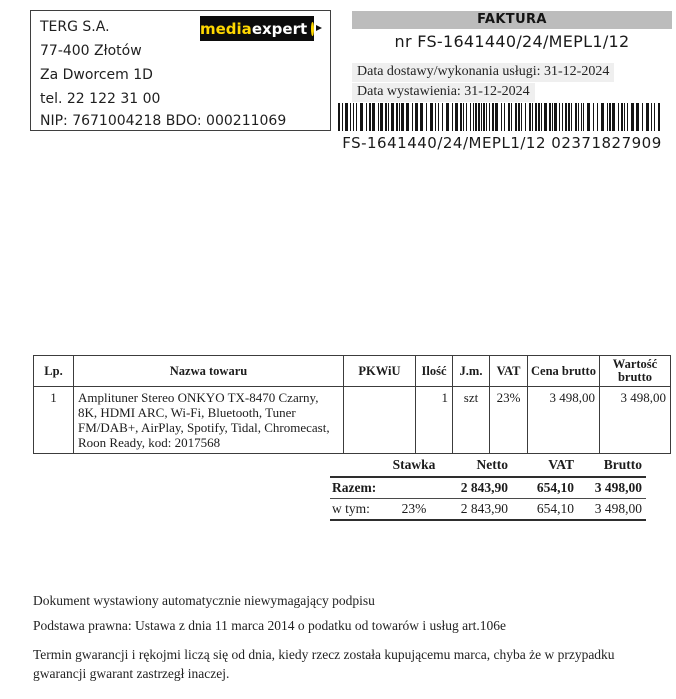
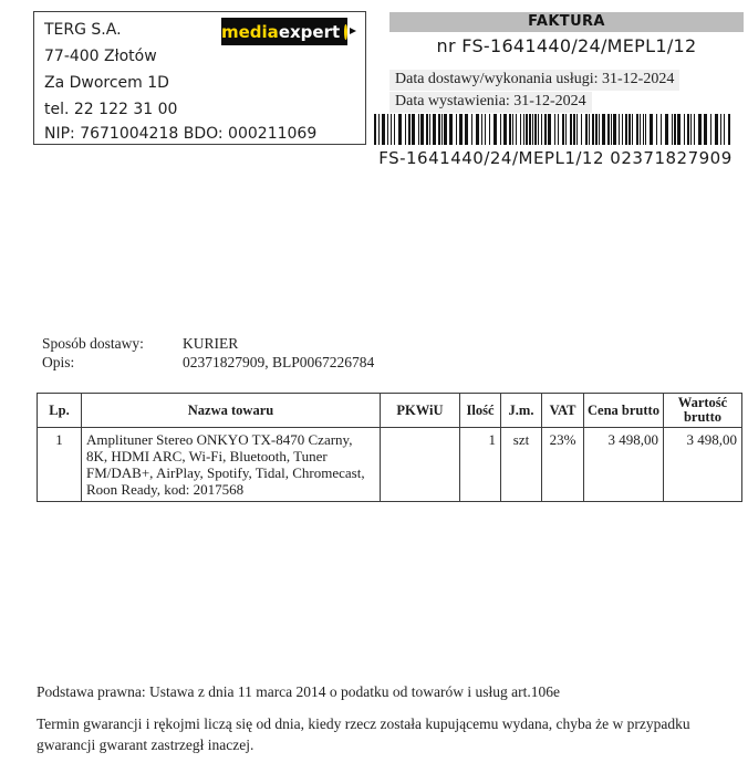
  TERG S.A.
  77-400 Złotów
  Za Dworcem 1D
  tel. 22 122 31 00
  NIP: 7671004218 BDO: 000211069
  media
  expert
  FAKTURA
  nr FS-1641440/24/MEPL1/12
  Data dostawy/wykonania usługi: 31-12-2024
  Data wystawienia: 31-12-2024
  FS-1641440/24/MEPL1/12 02371827909
+ Sposób dostawy:
+ KURIER
+ Opis:
+ 02371827909, BLP0067226784
  Lp.	Nazwa towaru	PKWiU	Ilość	J.m.	VAT	Cena brutto	Wartość brutto
  1	Amplituner Stereo ONKYO TX-8470 Czarny, 8K, HDMI ARC, Wi-Fi, Bluetooth, Tuner FM/DAB+, AirPlay, Spotify, Tidal, Chromecast, Roon Ready, kod: 2017568		1	szt	23%	3 498,00	3 498,00
- 	Stawka	Netto	VAT	Brutto
- Razem:		2 843,90	654,10	3 498,00
- w tym:	23%	2 843,90	654,10	3 498,00
- Dokument wystawiony automatycznie niewymagający podpisu
  Podstawa prawna: Ustawa z dnia 11 marca 2014 o podatku od towarów i usług art.106e
- Termin gwarancji i rękojmi liczą się od dnia, kiedy rzecz została kupującemu marca, chyba że w przypadku gwarancji gwarant zastrzegł inaczej.
+ Termin gwarancji i rękojmi liczą się od dnia, kiedy rzecz została kupującemu wydana, chyba że w przypadku gwarancji gwarant zastrzegł inaczej.
